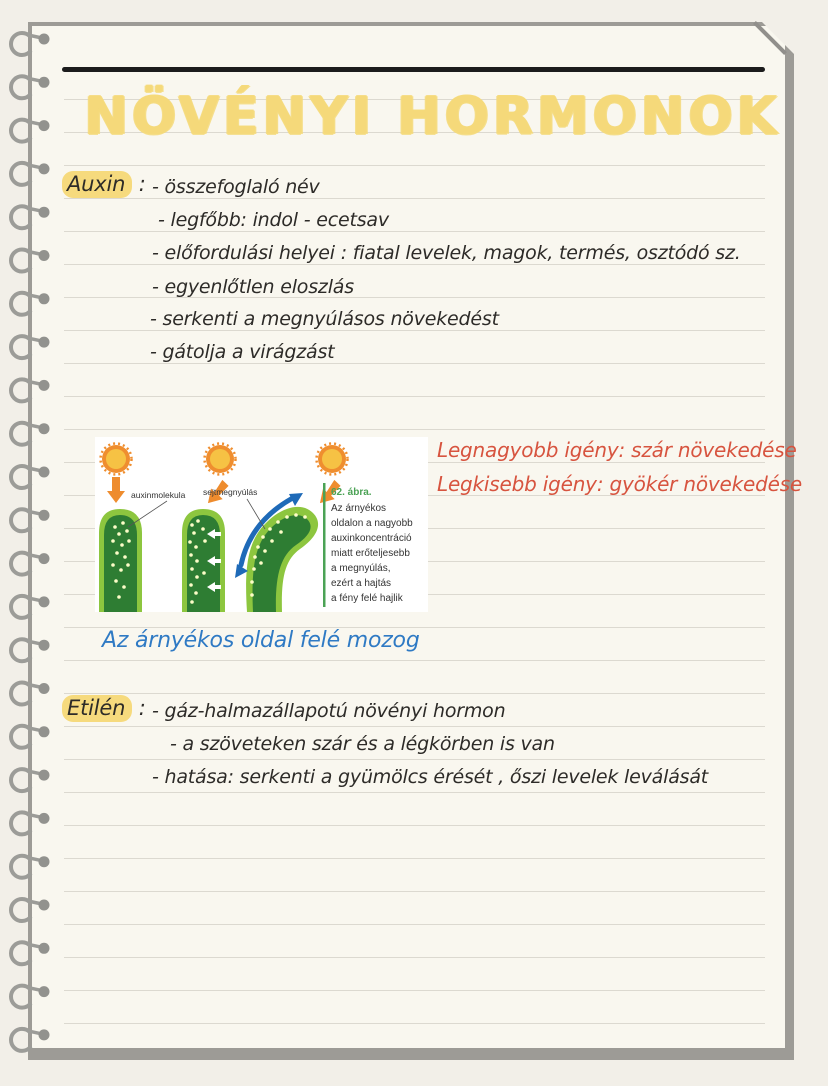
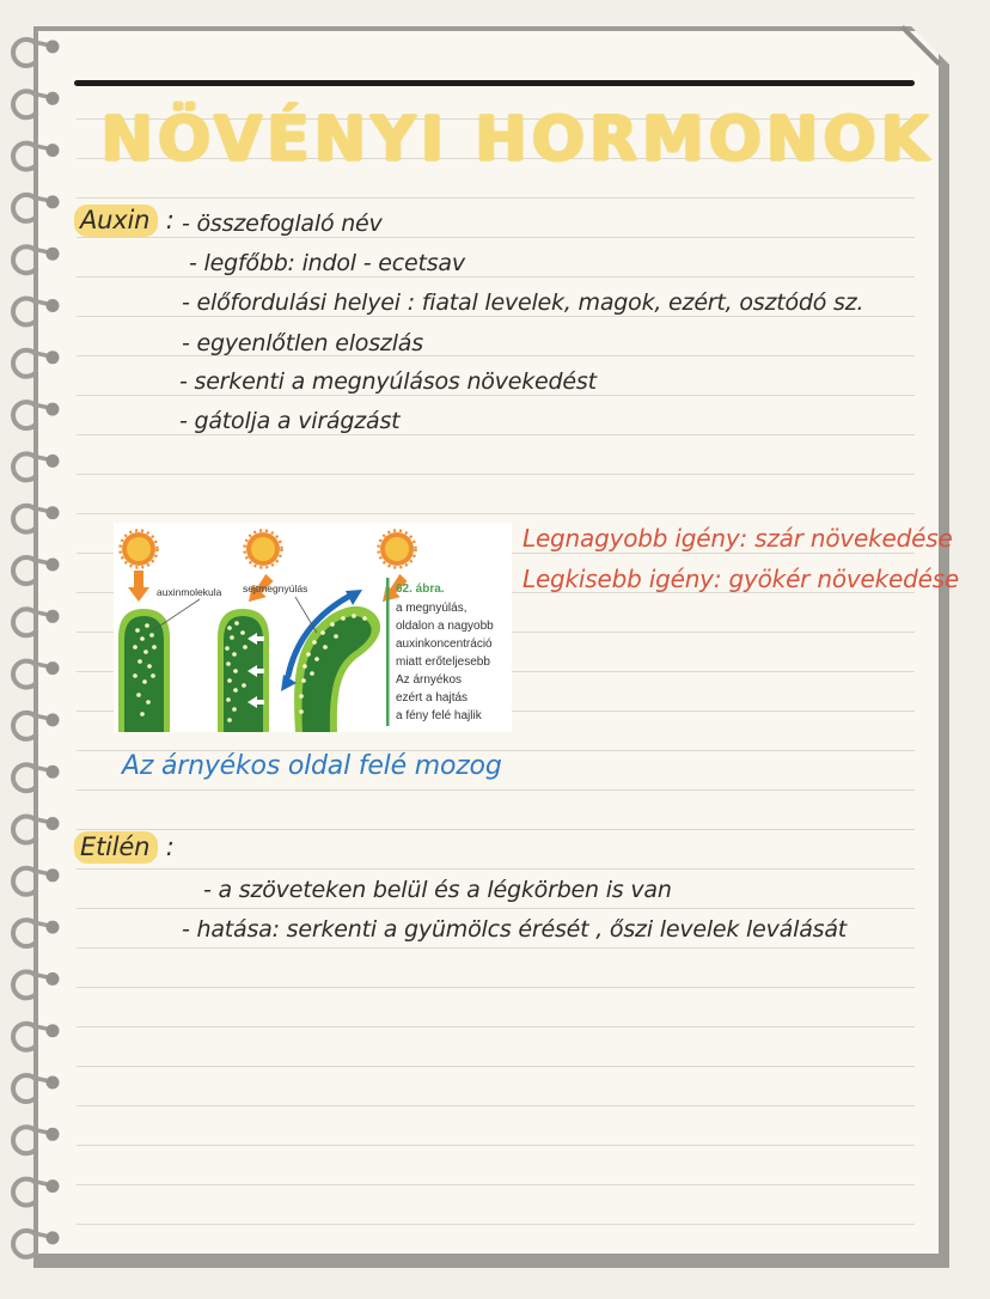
  NÖVÉNYI HORMONOK
  Auxin :
  - összefoglaló név
  - legfőbb: indol - ecetsav
- - előfordulási helyei : fiatal levelek, magok, termés, osztódó sz.
+ - előfordulási helyei : fiatal levelek, magok, ezért, osztódó sz.
  - egyenlőtlen eloszlás
  - serkenti a megnyúlásos növekedést
  - gátolja a virágzást
  Legnagyobb igény: szár növekedése
  Legkisebb igény: gyökér növekedése
  auxinmolekula
  sejtmegnyúlás
  62. ábra.
- Az árnyékos
+ a megnyúlás,
  oldalon a nagyobb
  auxinkoncentráció
  miatt erőteljesebb
- a megnyúlás,
+ Az árnyékos
  ezért a hajtás
  a fény felé hajlik
  Az árnyékos oldal felé mozog
  Etilén :
- - gáz-halmazállapotú növényi hormon
- - a szöveteken szár és a légkörben is van
+ - a szöveteken belül és a légkörben is van
  - hatása: serkenti a gyümölcs érését , őszi levelek leválását
